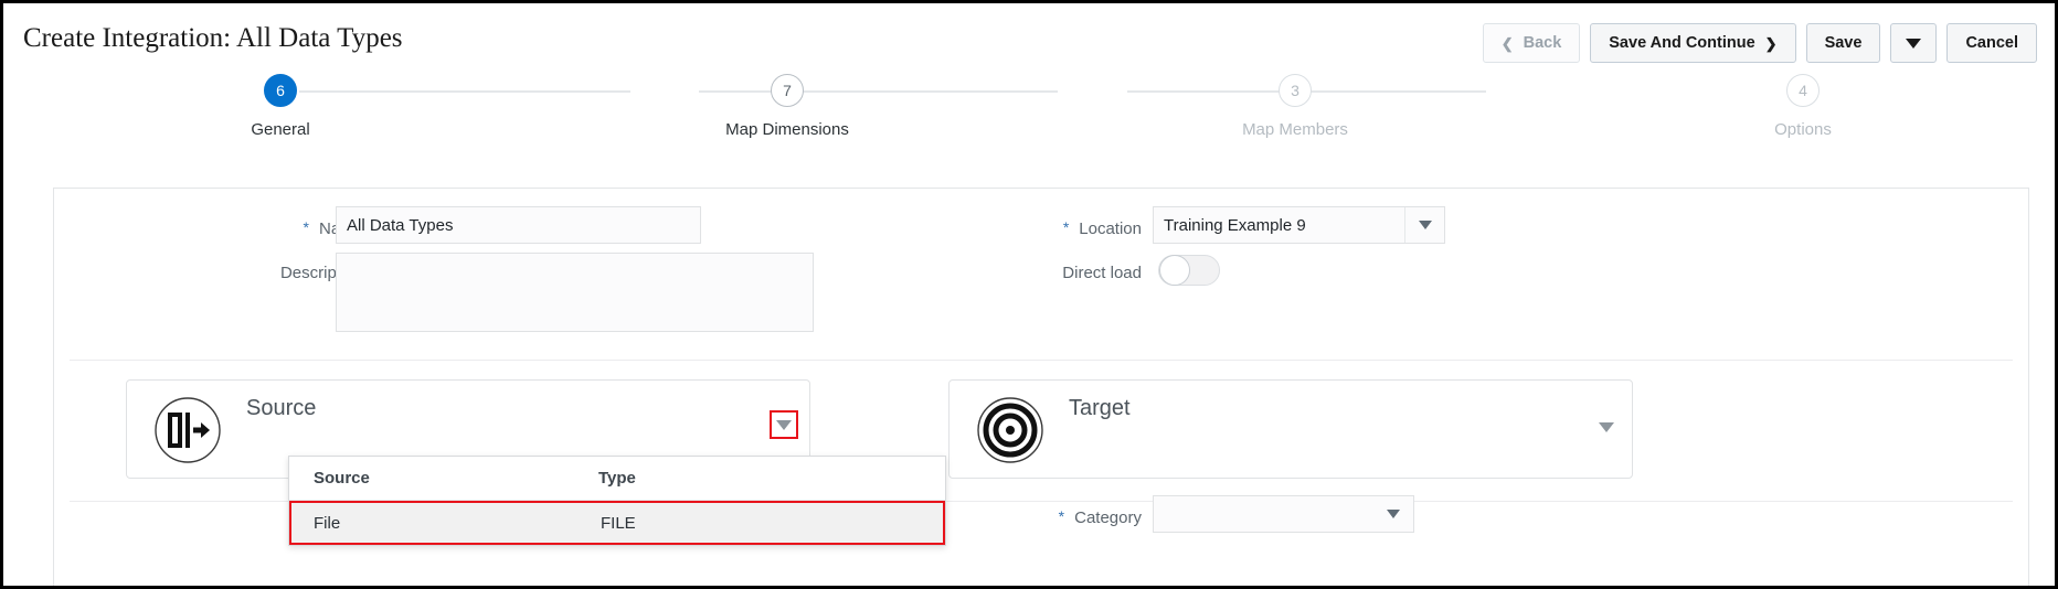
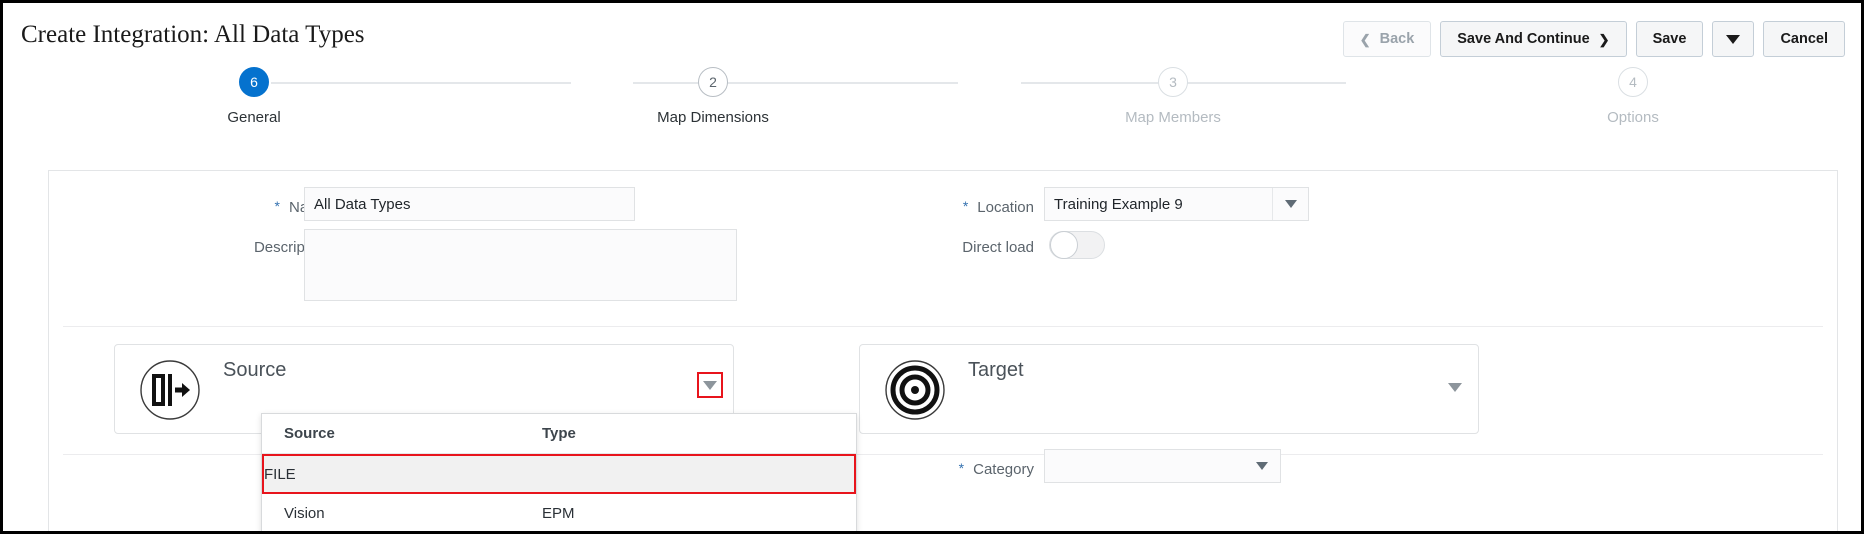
  Create Integration: All Data Types
  ❮
  Back
  Save And Continue
  ❯
  Save
  Cancel
  6
  General
- 7
+ 2
  Map Dimensions
  3
  Map Members
  4
  Options
  All Data Types
  * Location
  Training Example 9
  Direct load
  Source
  Target
  * Category
  Source
  Type
- File
  FILE
+ Vision
+ EPM
